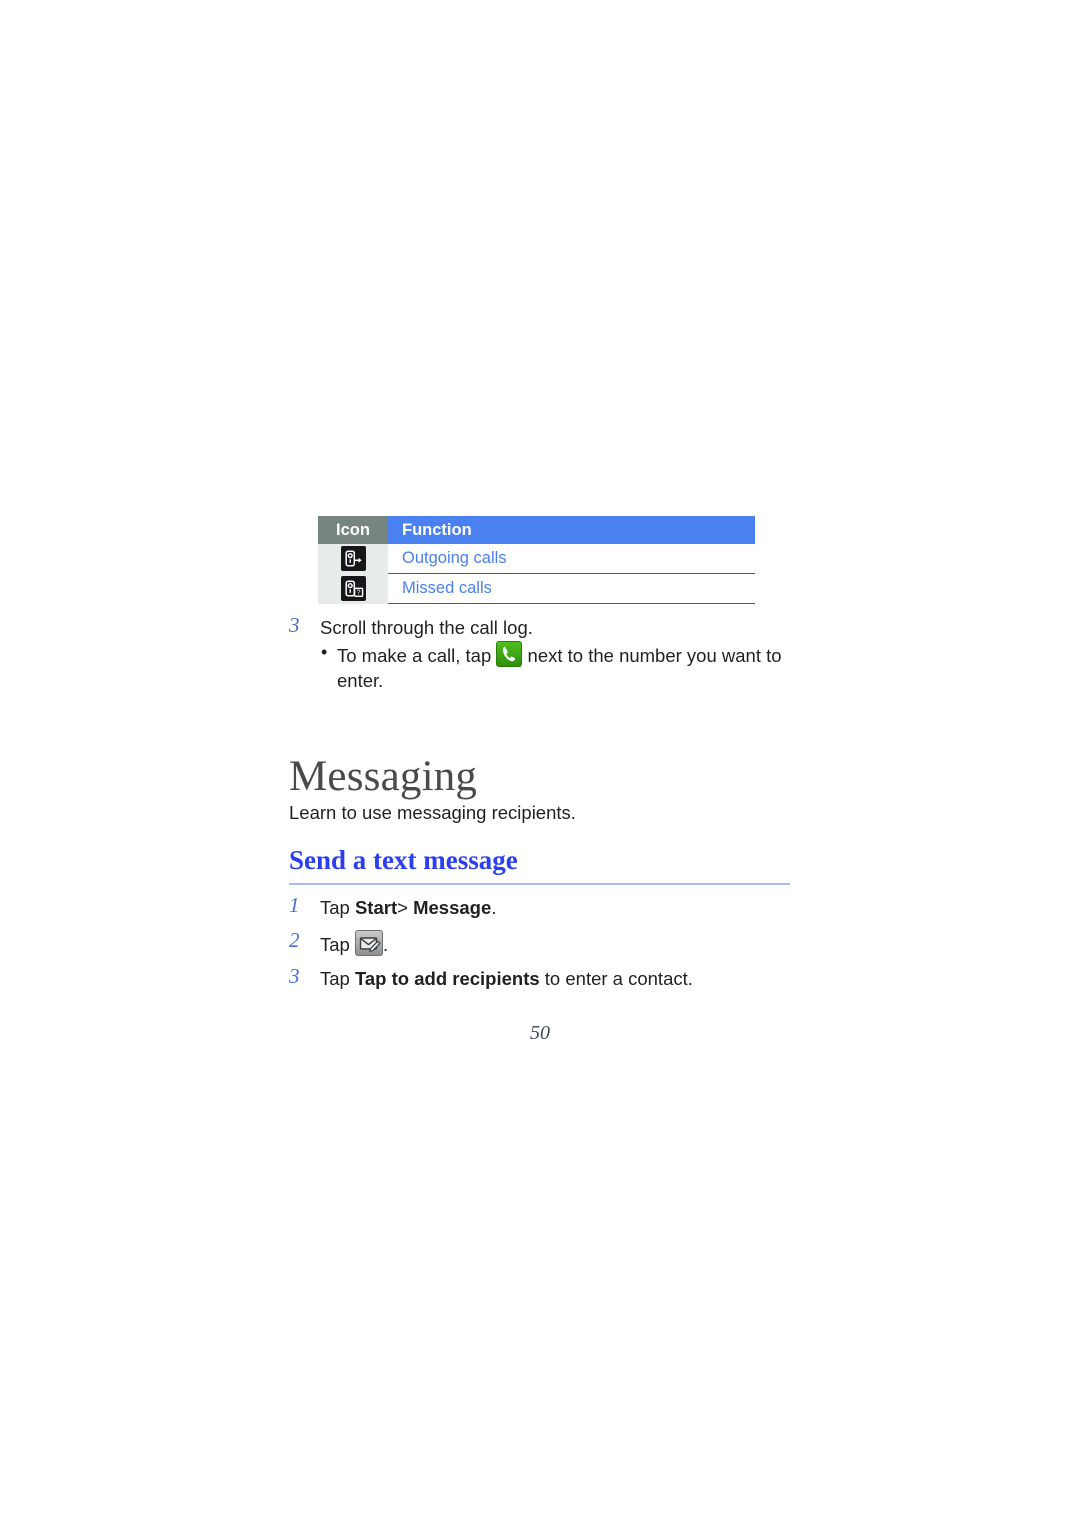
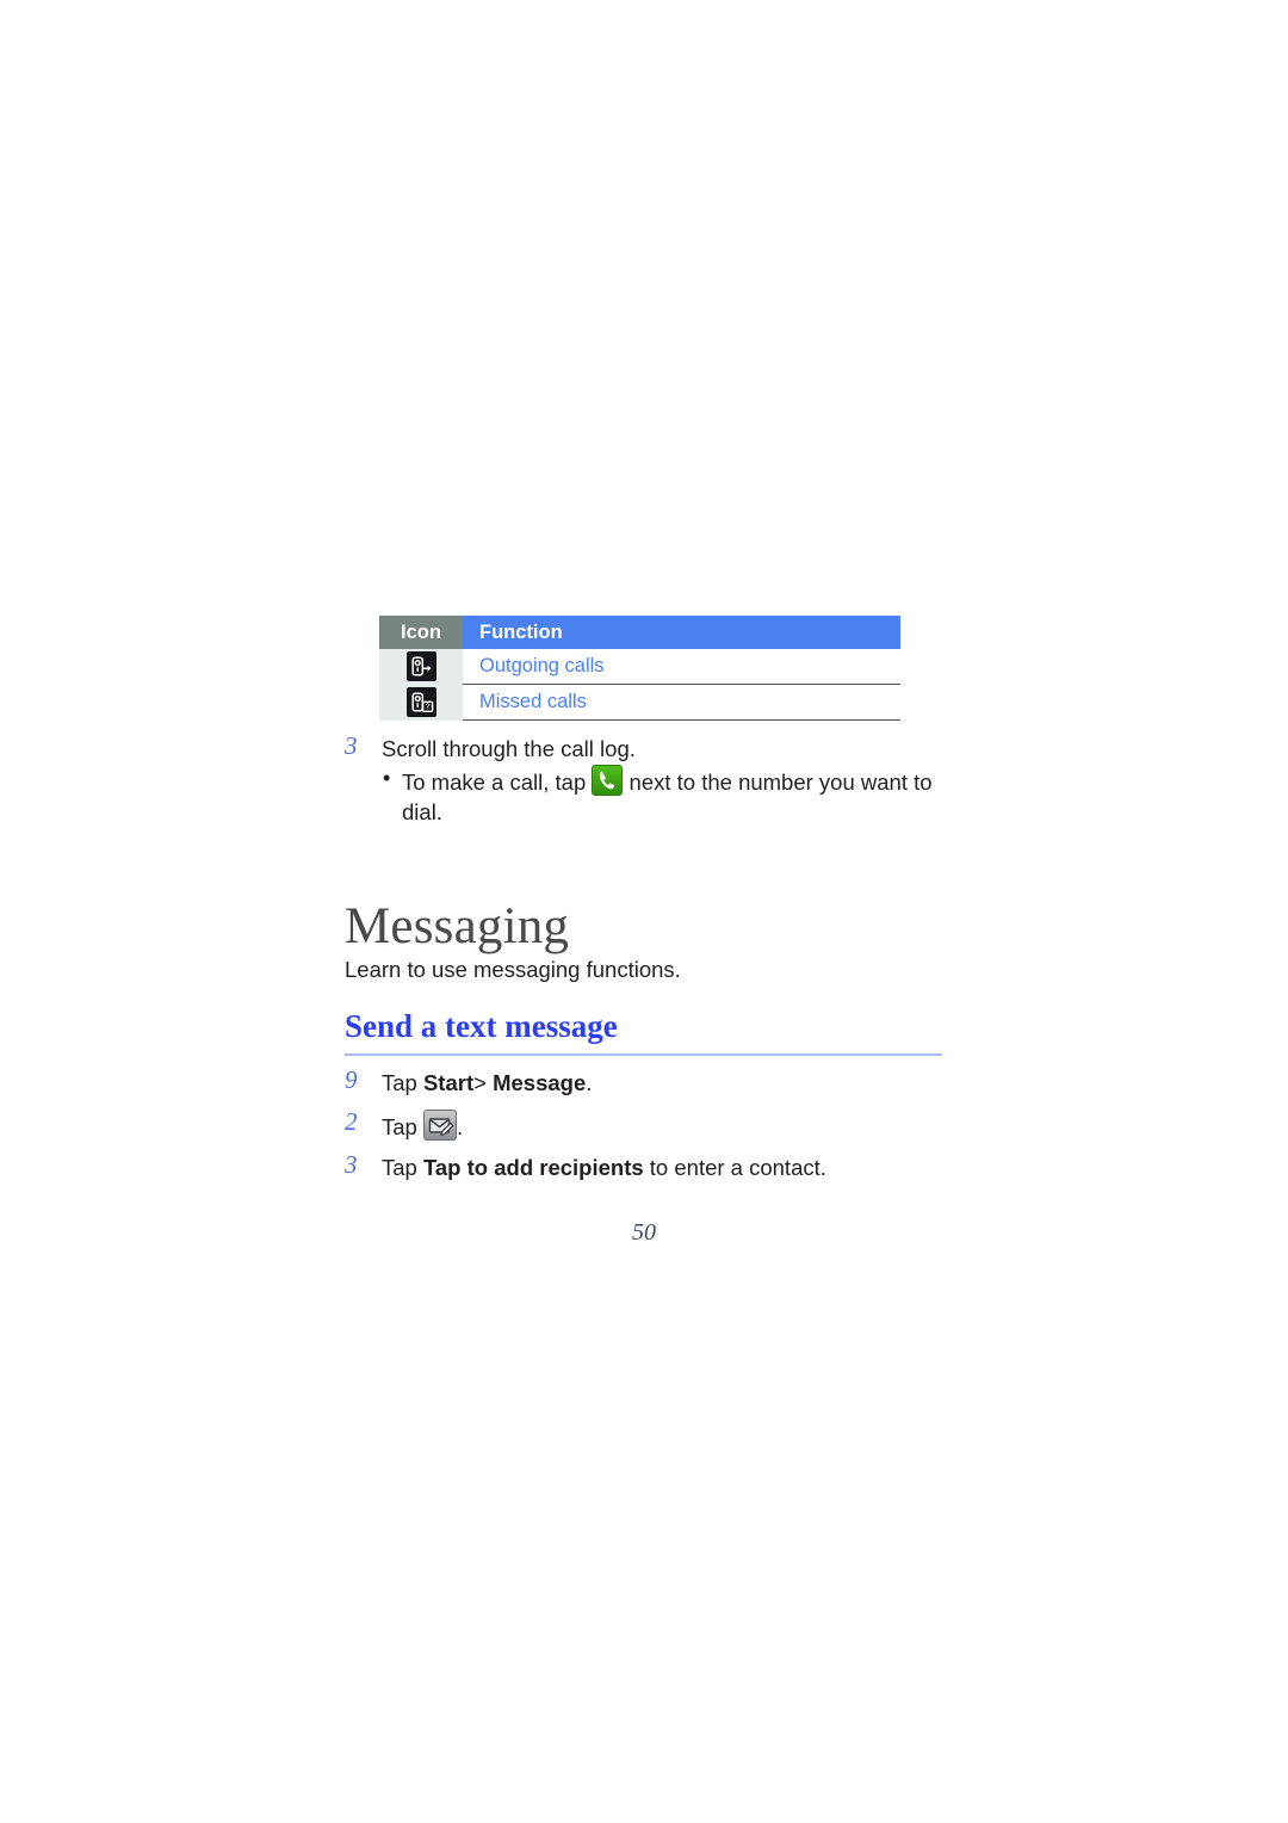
  Icon	Function
  	Outgoing calls
  	Missed calls
  3
  Scroll through the call log.
- To make a call, tap next to the number you want to enter.
+ To make a call, tap next to the number you want to dial.
  Messaging
- Learn to use messaging recipients.
+ Learn to use messaging functions.
  Send a text message
- 1
+ 9
  Tap Start> Message.
  2
  Tap .
  3
  Tap Tap to add recipients to enter a contact.
  50
